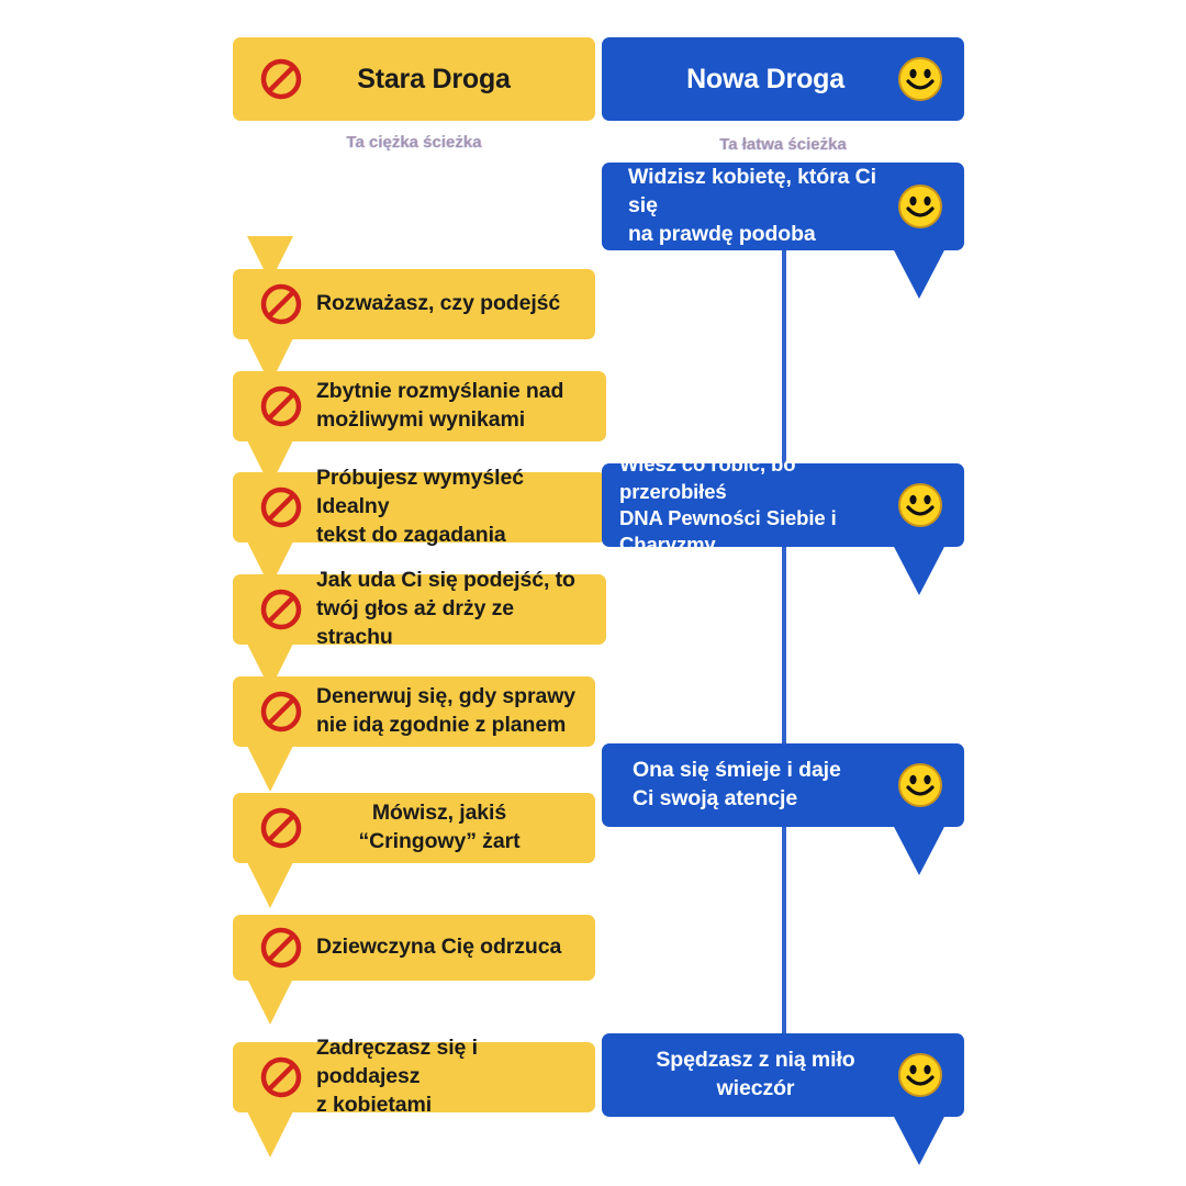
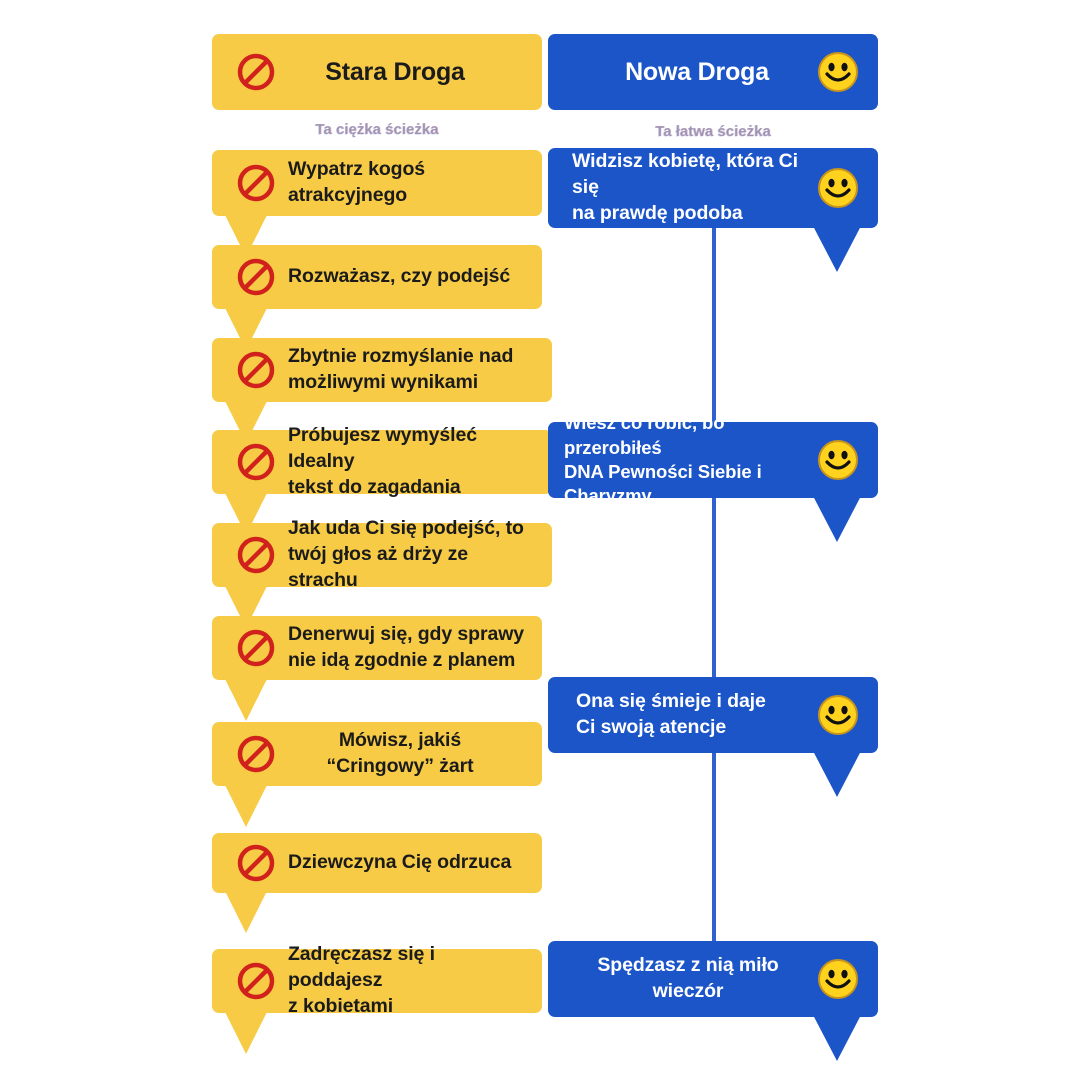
  Stara Droga
  Nowa Droga
  Ta ciężka ścieżka
  Ta łatwa ścieżka
+ Wypatrz kogoś atrakcyjnego
  Rozważasz, czy podejść
  Zbytnie rozmyślanie nad
  możliwymi wynikami
  Próbujesz wymyśleć Idealny
  tekst do zagadania
  Jak uda Ci się podejść, to
  twój głos aż drży ze strachu
  Denerwuj się, gdy sprawy
  nie idą zgodnie z planem
  Mówisz, jakiś
  “Cringowy” żart
  Dziewczyna Cię odrzuca
  Zadręczasz się i poddajesz
  z kobietami
  Widzisz kobietę, która Ci się
  na prawdę podoba
  Wiesz co robić, bo przerobiłeś
  DNA Pewności Siebie i Charyzmy
  Ona się śmieje i daje
  Ci swoją atencje
  Spędzasz z nią miło wieczór
